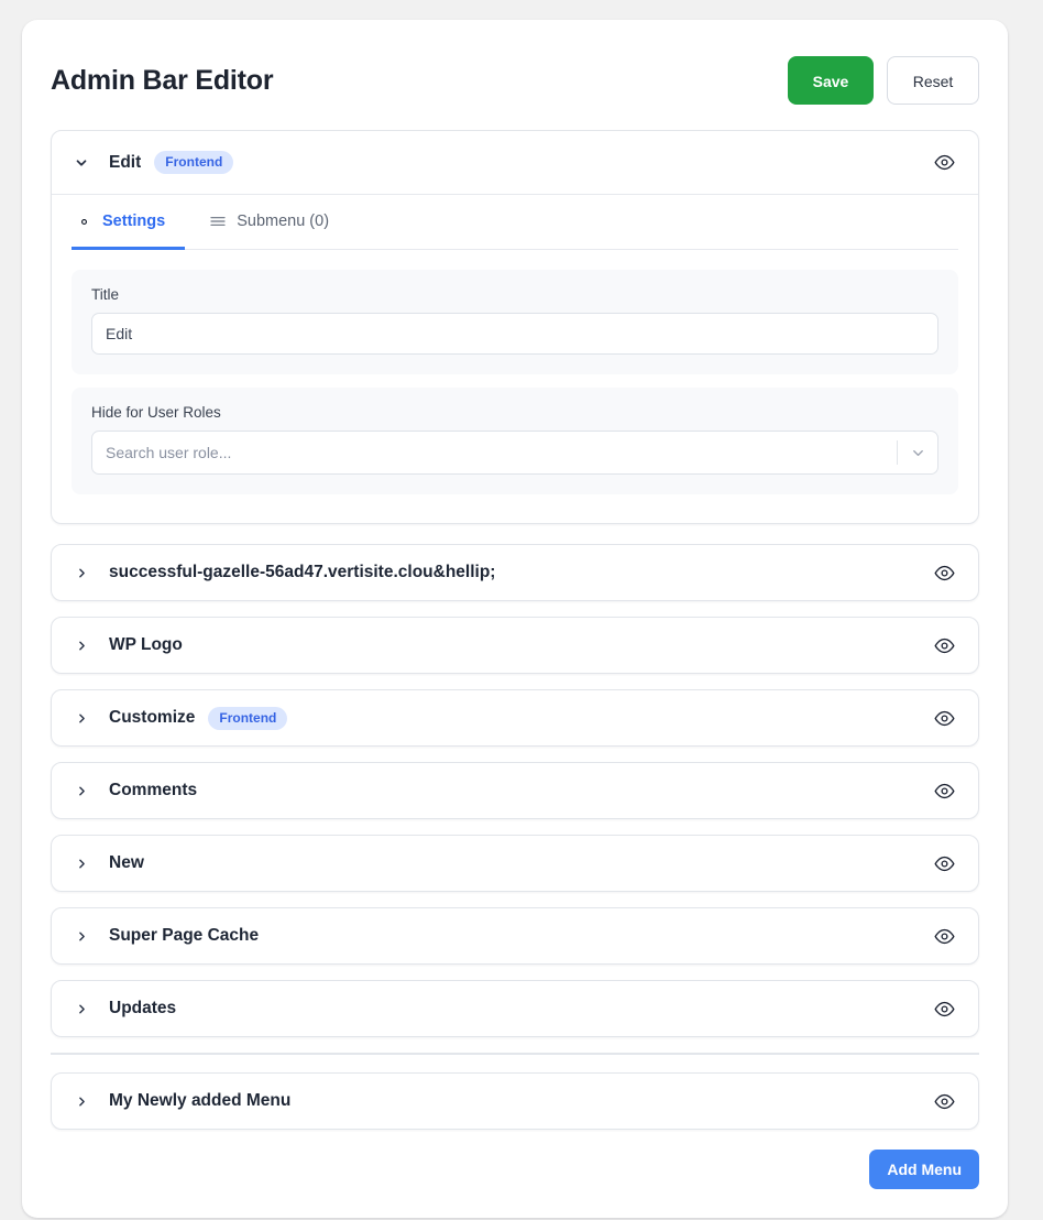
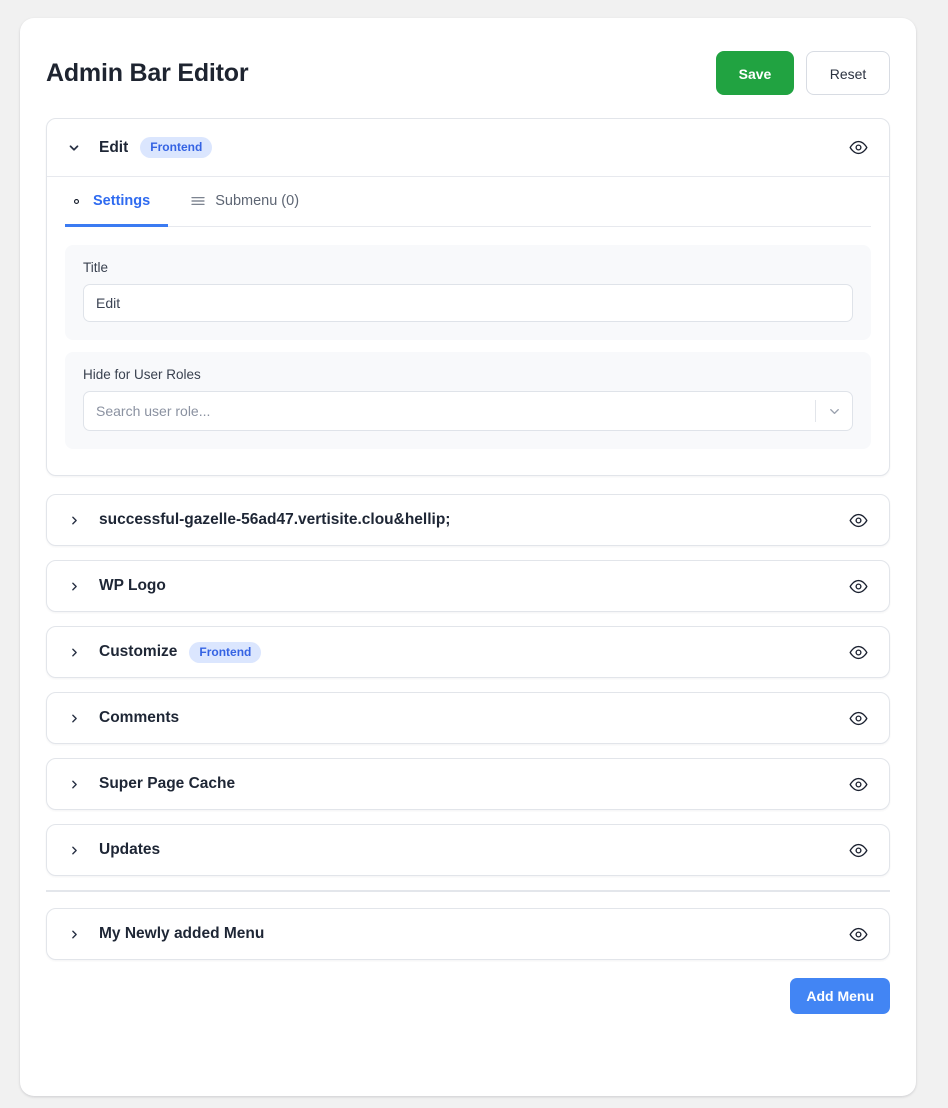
  Admin Bar Editor
  Save
  Reset
  Edit
  Frontend
  Settings
  Submenu (0)
  Title
  Edit
  Hide for User Roles
  Search user role...
  successful-gazelle-56ad47.vertisite.clou&hellip;
  WP Logo
  Customize
  Frontend
  Comments
- New
  Super Page Cache
  Updates
  My Newly added Menu
  Add Menu
